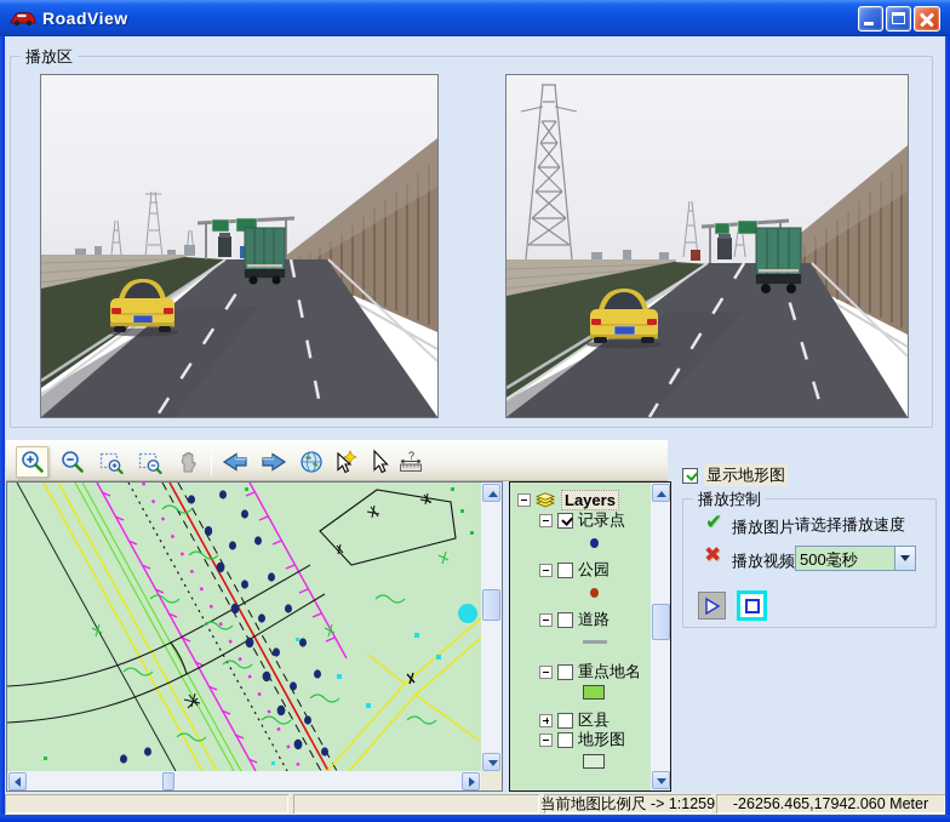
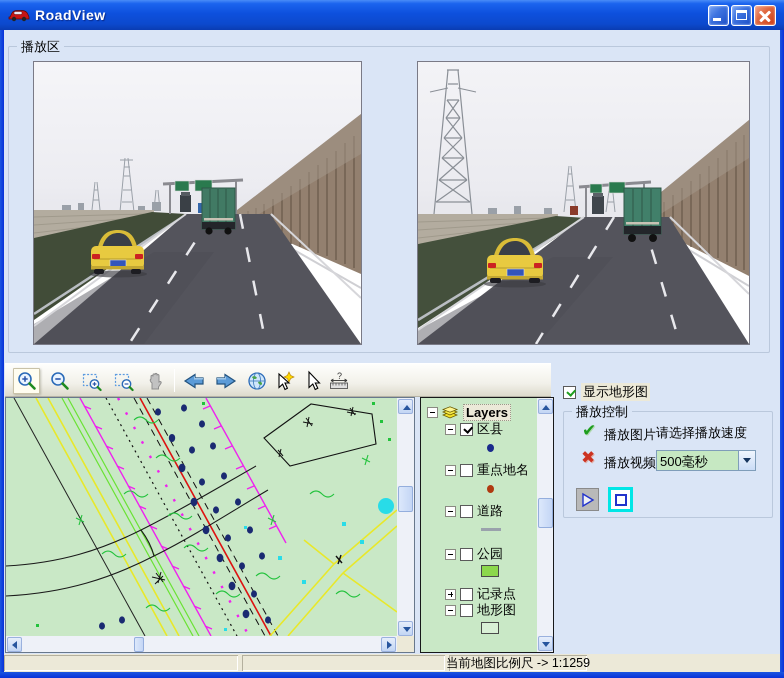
  RoadView
  播放区
  ?
  Layers
- 记录点
+ 区县
- 公园
+ 重点地名
  道路
- 重点地名
+ 公园
- 区县
+ 记录点
  地形图
  显示地形图
  播放控制
  ✔
  播放图片
  请选择播放速度
  ✖
  播放视频
  500毫秒
  当前地图比例尺 -> 1:1259
- -26256.465,17942.060 Meter
